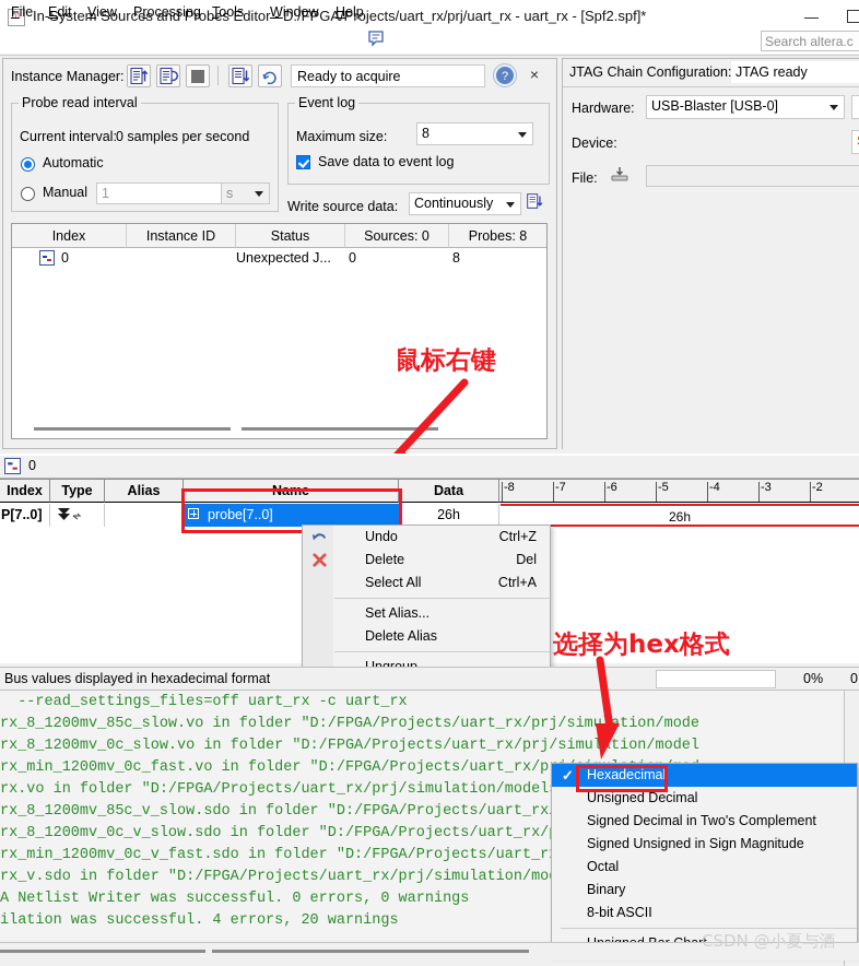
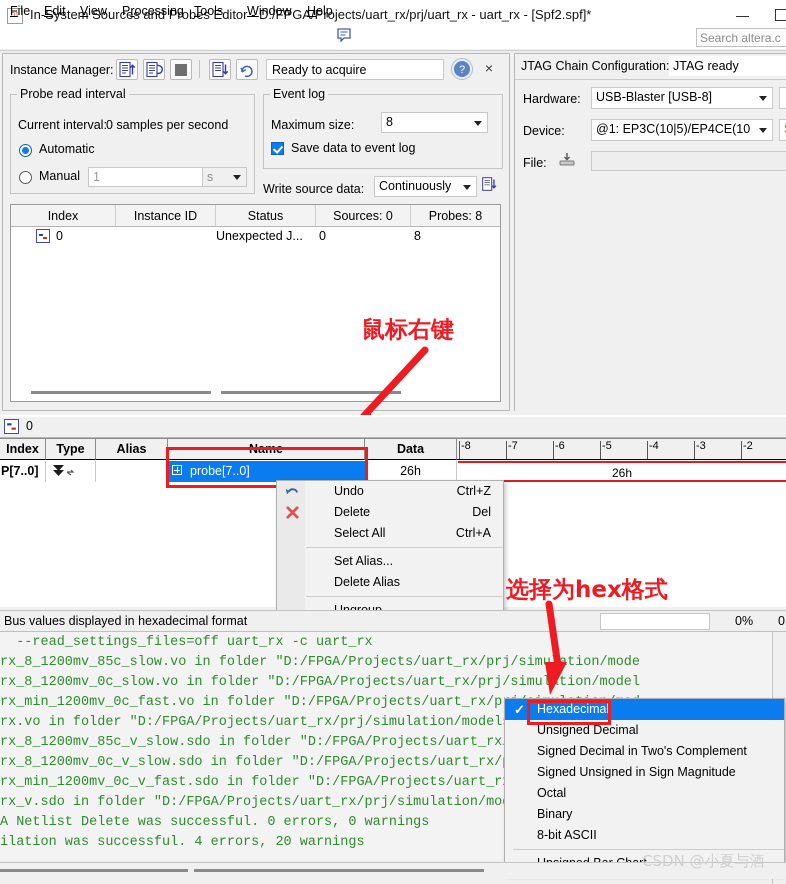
  In-System Sources and Probes Editor - D:/FPGA/Projects/uart_rx/prj/uart_rx - uart_rx - [Spf2.spf]*
  File
  Edit
  View
  Processing
  Tools
  Window
  Help
  Search altera.c
  Instance Manager:
  Ready to acquire
  ?
  ×
  Probe read interval
  Current interval:
  0 samples per second
  Automatic
  Manual
  1
  s
  Event log
  Maximum size:
  8
  Save data to event log
  Write source data:
  Continuously
  Index
  Instance ID
  Status
  Sources: 0
  Probes: 8
  0
  Unexpected J...
  0
  8
  JTAG Chain Configuration:
  JTAG ready
  Hardware:
- USB-Blaster [USB-0]
+ USB-Blaster [USB-8]
  Device:
+ @1: EP3C(10|5)/EP4CE(10
  File:
  鼠标右键
  0
  Index
  Type
  Alias
  Name
  Data
  -8
  -7
  -6
  -5
  -4
  -3
  -2
  P[7..0]
  probe[7..0]
  26h
  26h
  Undo
  Ctrl+Z
  Delete
  Del
  Select All
  Ctrl+A
  Set Alias...
  Delete Alias
  Bus values displayed in hexadecimal format
  0%
  0
  --read_settings_files=off uart_rx -c uart_rx
  rx_8_1200mv_85c_slow.vo in folder "D:/FPGA/Projects/uart_rx/prj/simtion/mode
  rx_8_1200mv_0c_slow.vo in folder "D:/FPGA/Projects/uart_rx/prj/simultion/model
  rx_min_1200mv_0c_fast.vo in folder "D:/FPGA/Projects/uart_rx/p
  rx.vo in folder "D:/FPGA/Projects/uart_rx/prj/simulation/model
  rx_8_1200mv_85c_v_slow.sdo in folder "D:/FPGA/Projects/uart_rx
  rx_8_1200mv_0c_v_slow.sdo in folder "D:/FPGA/Projects/uart_rx/
  rx_min_1200mv_0c_v_fast.sdo in folder "D:/FPGA/Projects/uart_r
  rx_v.sdo in folder "D:/FPGA/Projects/uart_rx/prj/simulation/mo
- A Netlist Writer was successful. 0 errors, 0 warnings
+ A Netlist Delete was successful. 0 errors, 0 warnings
  ilation was successful. 4 errors, 20 warnings
  选择为hex格式
  ✓
  Hexadecimal
  Unsigned Decimal
  Signed Decimal in Two's Complement
  Signed Unsigned in Sign Magnitude
  Octal
  Binary
  8-bit ASCII
  CSDN @小夏与酒
